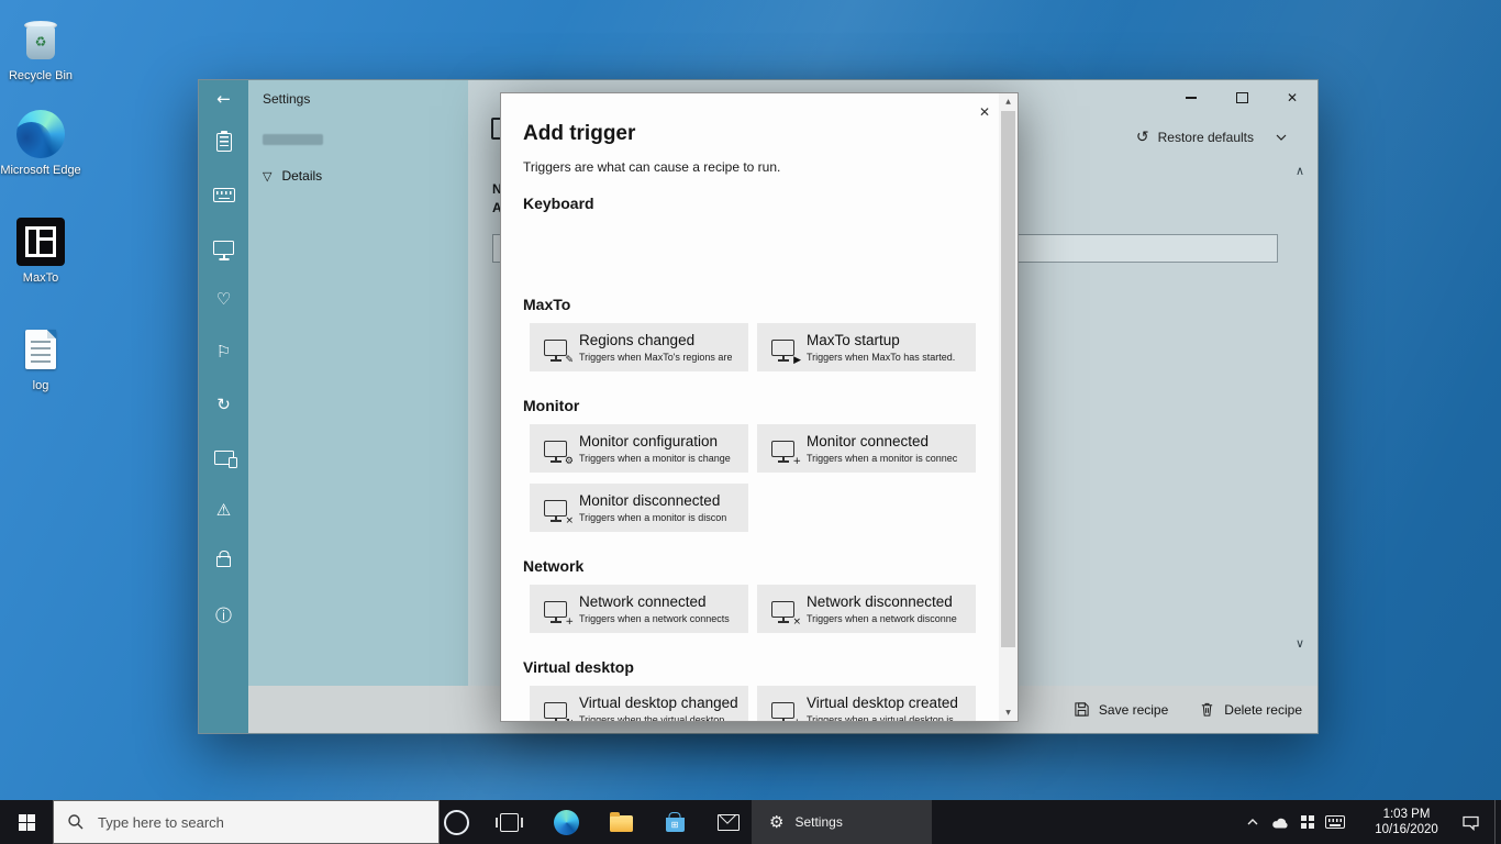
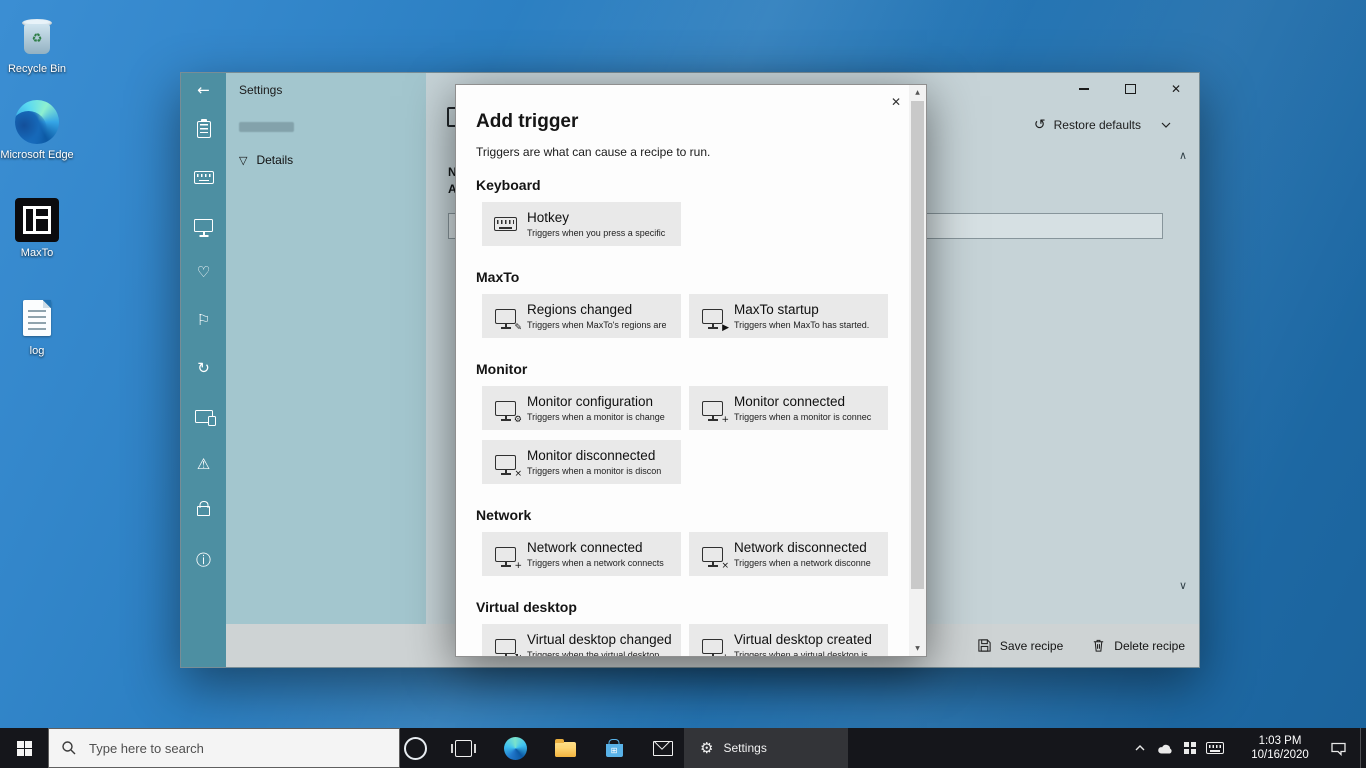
  ♻
  Recycle Bin
  Microsoft Edge
  MaxTo
  log
  ←
  ♡
  ⚐
  ↻
  ⚠
  ⓘ
  Settings
  ▽
  Details
  N
  A
  ↺
  Restore defaults
  ∧
  ∨
  Save recipe
  Delete recipe
  ✕
  Add trigger
  Triggers are what can cause a recipe to run.
  ✕
  Keyboard
  MaxTo
  Monitor
  Network
  Virtual desktop
+ Hotkey
+ Triggers when you press a specific
  ✎
  Regions changed
  Triggers when MaxTo's regions are
  ▶
  MaxTo startup
  Triggers when MaxTo has started.
  ⚙
  Monitor configuration
  Triggers when a monitor is change
  +
  Monitor connected
  Triggers when a monitor is connec
  ×
  Monitor disconnected
  Triggers when a monitor is discon
  +
  Network connected
  Triggers when a network connects
  ×
  Network disconnected
  Triggers when a network disconne
  Virtual desktop changed
  Triggers when the virtual desktop
  Virtual desktop created
  Triggers when a virtual desktop is
  Type here to search
  ⊞
  ⚙
  Settings
  1:03 PM
  10/16/2020
